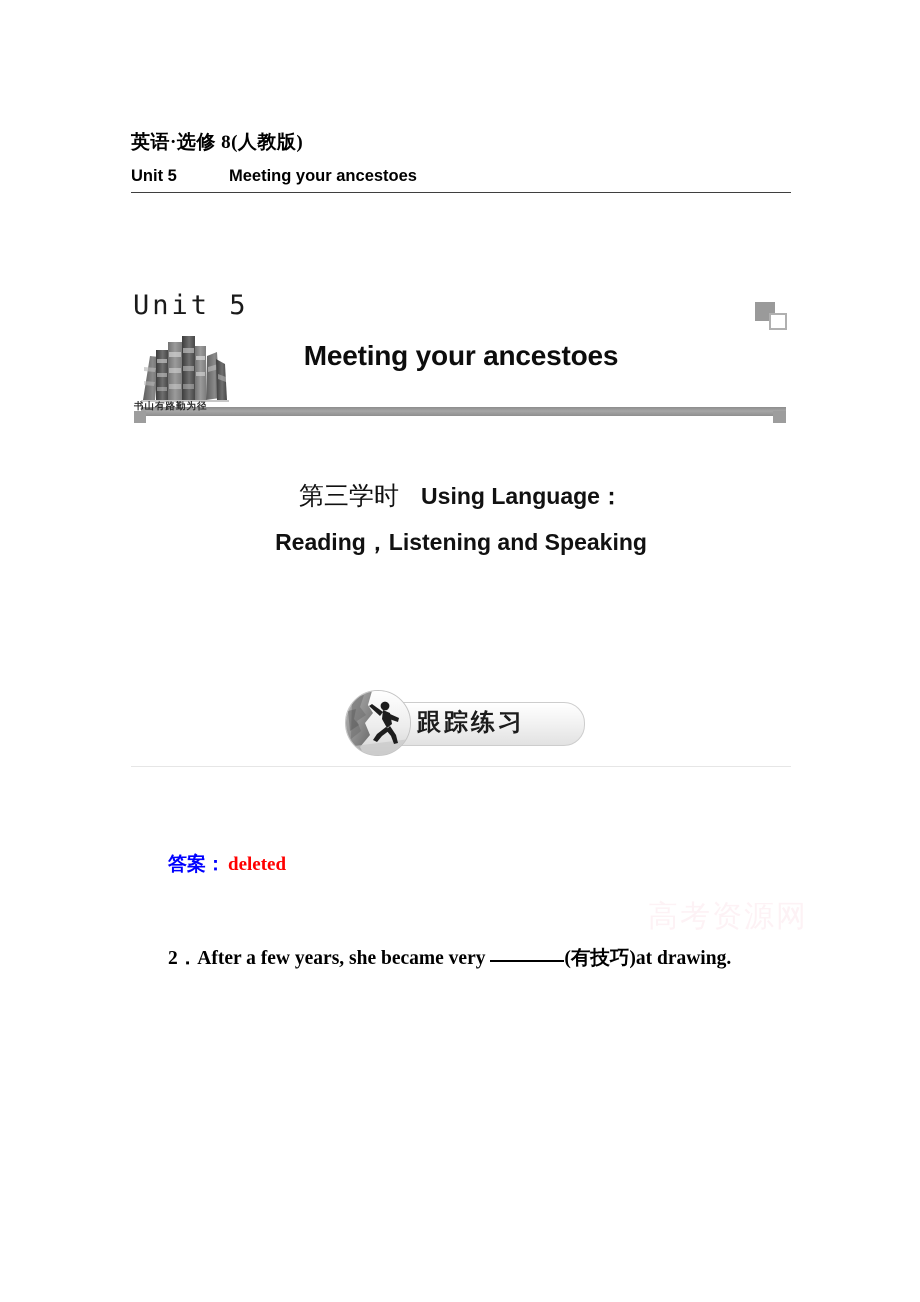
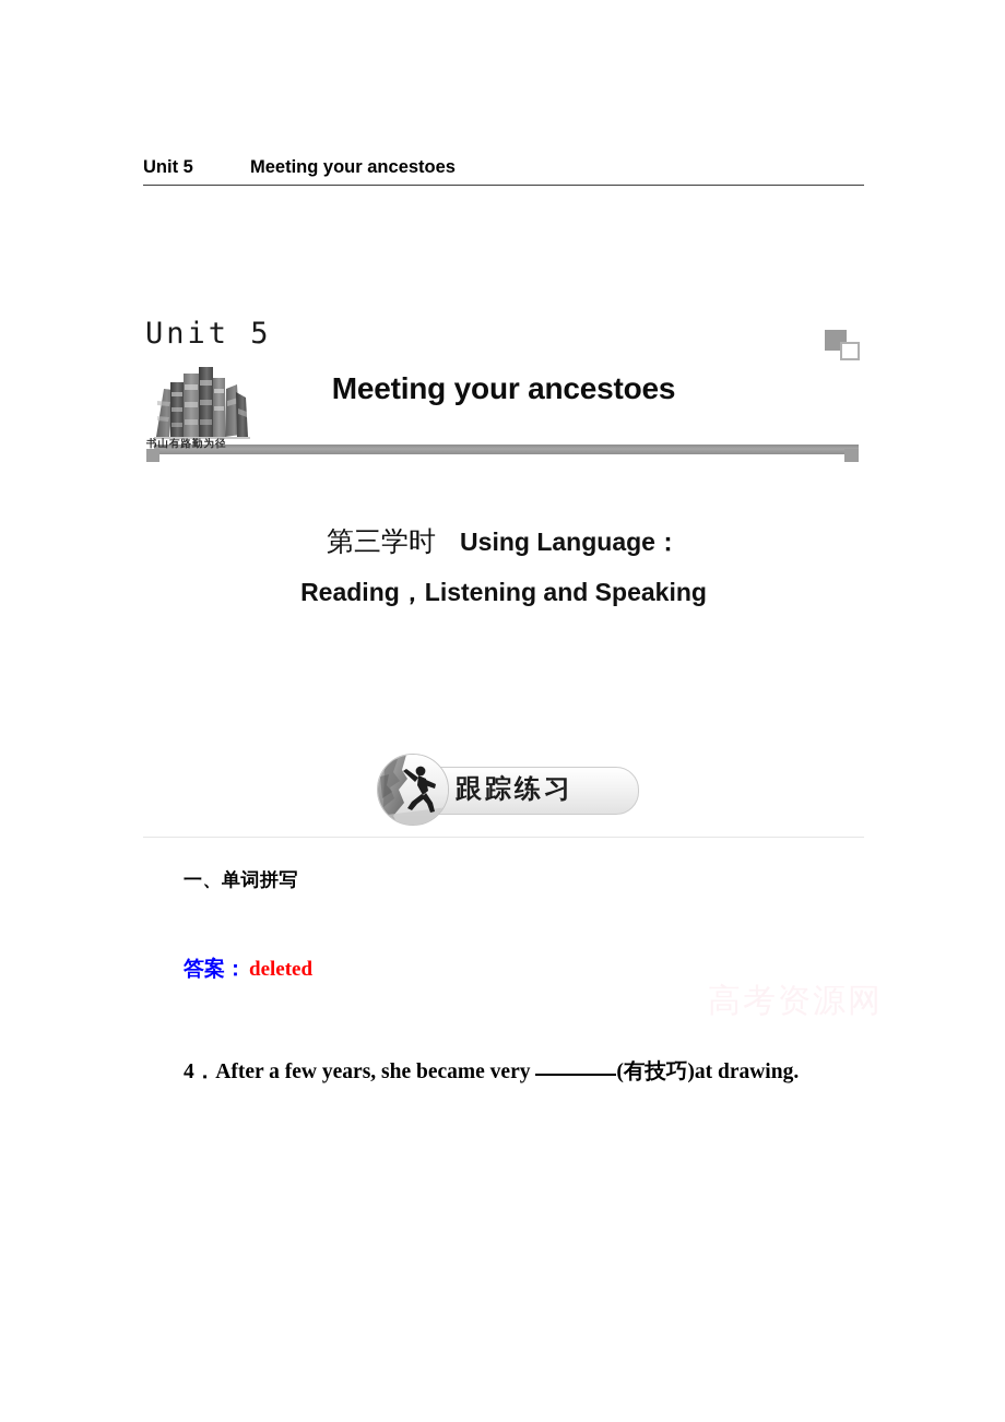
- 英语·选修 8(人教版)
  Unit 5
  Meeting your ancestoes
  Unit 5
  书山有路勤为径
  Meeting your ancestoes
  第三学时 Using Language：
  Reading，Listening and Speaking
  跟踪练习
+ 一、单词拼写
  答案： deleted
- 2．After a few years, she became very (有技巧)at drawing.
+ 4．After a few years, she became very (有技巧)at drawing.
